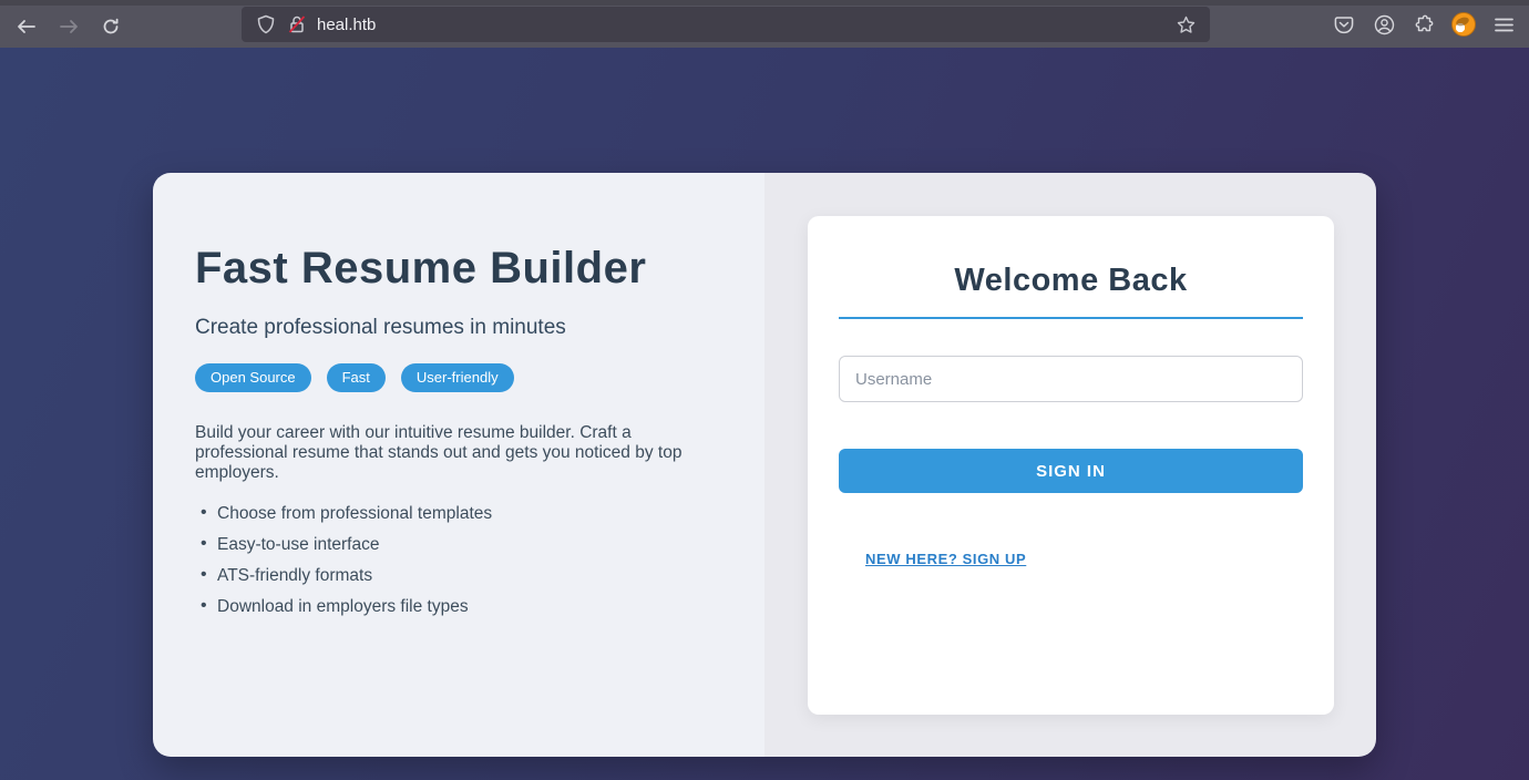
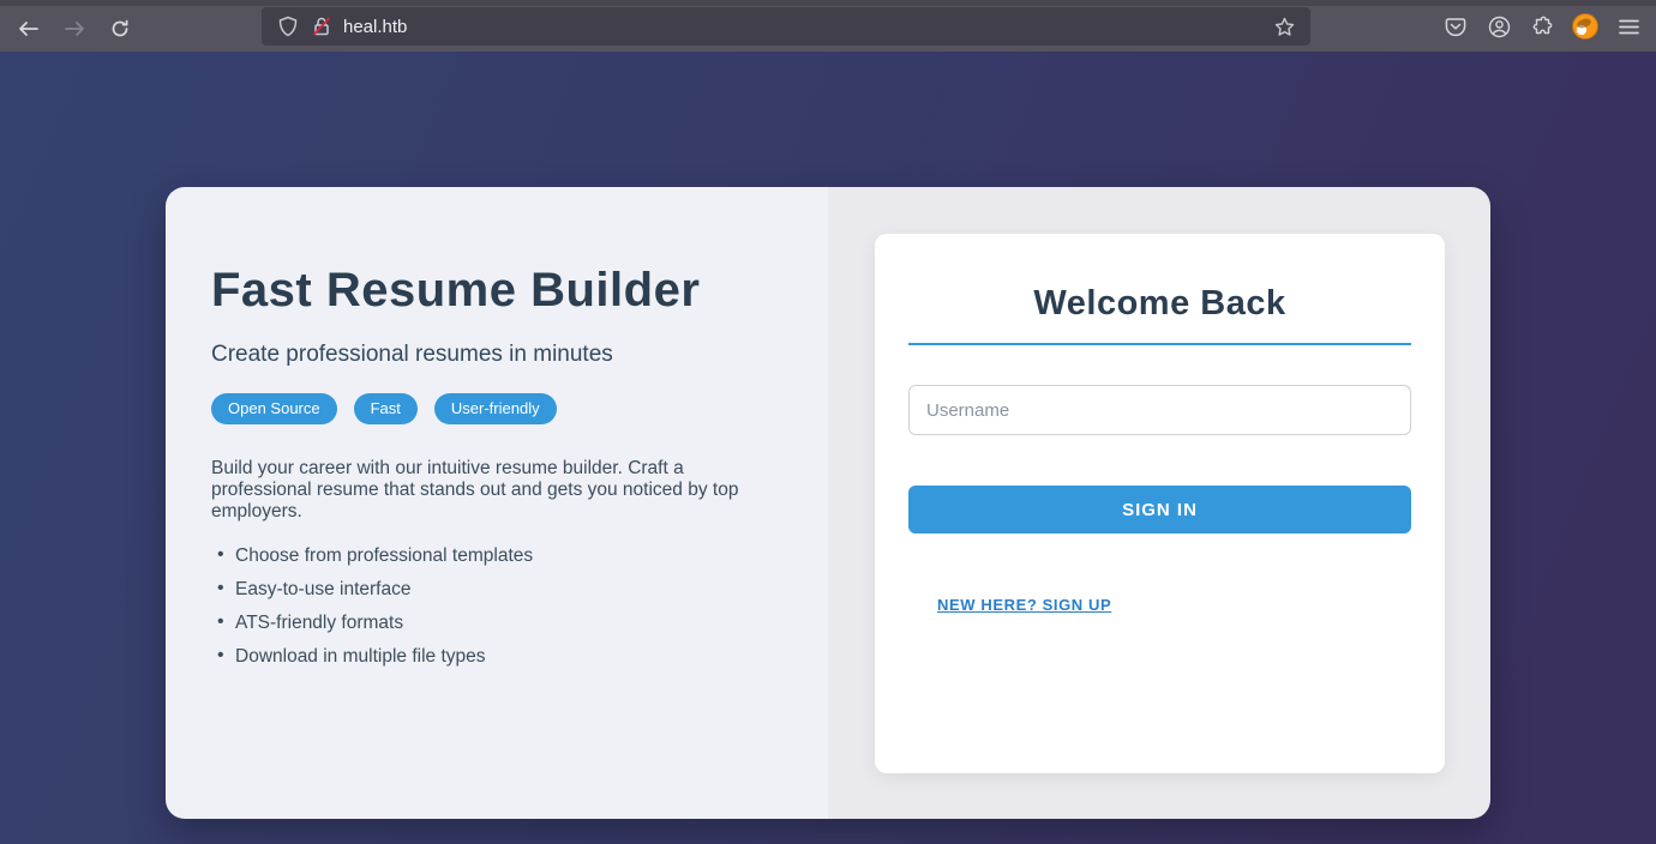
  heal.htb
  Fast Resume Builder
  Create professional resumes in minutes
  Open Source
  Fast
  User-friendly
  Build your career with our intuitive resume builder. Craft a professional resume that stands out and gets you noticed by top employers.
  Choose from professional templates
  Easy-to-use interface
  ATS-friendly formats
- Download in employers file types
+ Download in multiple file types
  Welcome Back
  Username
  SIGN IN
  NEW HERE? SIGN UP
